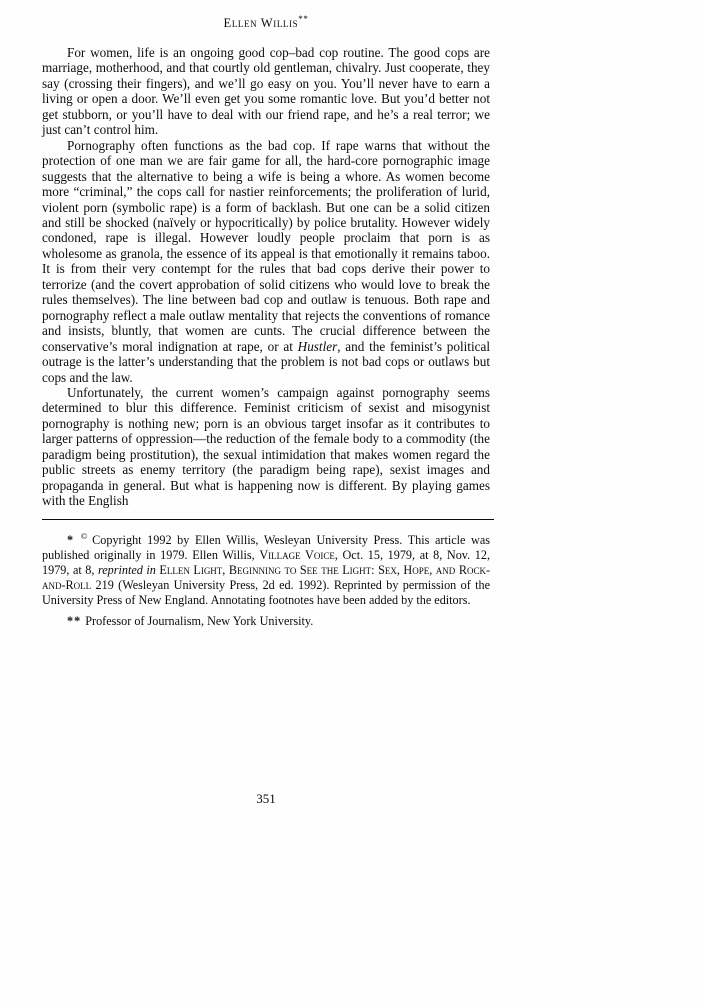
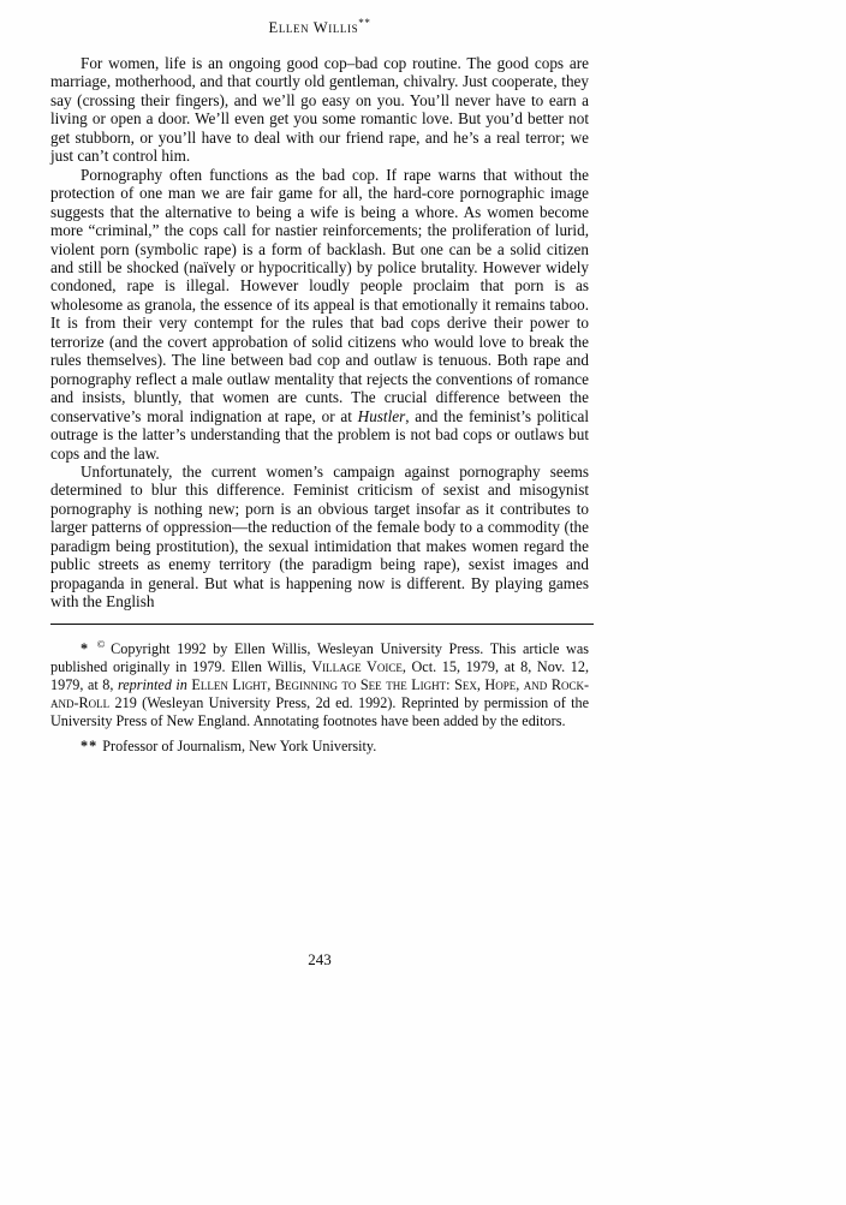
  Ellen Willis**
  For women, life is an ongoing good cop–bad cop routine. The good cops are marriage, motherhood, and that courtly old gentleman, chivalry. Just cooperate, they say (crossing their fingers), and we’ll go easy on you. You’ll never have to earn a living or open a door. We’ll even get you some romantic love. But you’d better not get stubborn, or you’ll have to deal with our friend rape, and he’s a real terror; we just can’t control him.
  Pornography often functions as the bad cop. If rape warns that without the protection of one man we are fair game for all, the hard-core pornographic image suggests that the alternative to being a wife is being a whore. As women become more “criminal,” the cops call for nastier reinforcements; the proliferation of lurid, violent porn (symbolic rape) is a form of backlash. But one can be a solid citizen and still be shocked (naïvely or hypocritically) by police brutality. However widely condoned, rape is illegal. However loudly people proclaim that porn is as wholesome as granola, the essence of its appeal is that emotionally it remains taboo. It is from their very contempt for the rules that bad cops derive their power to terrorize (and the covert approbation of solid citizens who would love to break the rules themselves). The line between bad cop and outlaw is tenuous. Both rape and pornography reflect a male outlaw mentality that rejects the conventions of romance and insists, bluntly, that women are cunts. The crucial difference between the conservative’s moral indignation at rape, or at Hustler, and the feminist’s political outrage is the latter’s understanding that the problem is not bad cops or outlaws but cops and the law.
  Unfortunately, the current women’s campaign against pornography seems determined to blur this difference. Feminist criticism of sexist and misogynist pornography is nothing new; porn is an obvious target insofar as it contributes to larger patterns of oppression—the reduction of the female body to a commodity (the paradigm being prostitution), the sexual intimidation that makes women regard the public streets as enemy territory (the paradigm being rape), sexist images and propaganda in general. But what is happening now is different. By playing games with the English
  * © Copyright 1992 by Ellen Willis, Wesleyan University Press. This article was published originally in 1979. Ellen Willis, Village Voice, Oct. 15, 1979, at 8, Nov. 12, 1979, at 8, reprinted in Ellen Light, Beginning to See the Light: Sex, Hope, and Rock-and-Roll 219 (Wesleyan University Press, 2d ed. 1992). Reprinted by permission of the University Press of New England. Annotating footnotes have been added by the editors.
  ** Professor of Journalism, New York University.
- 351
+ 243
